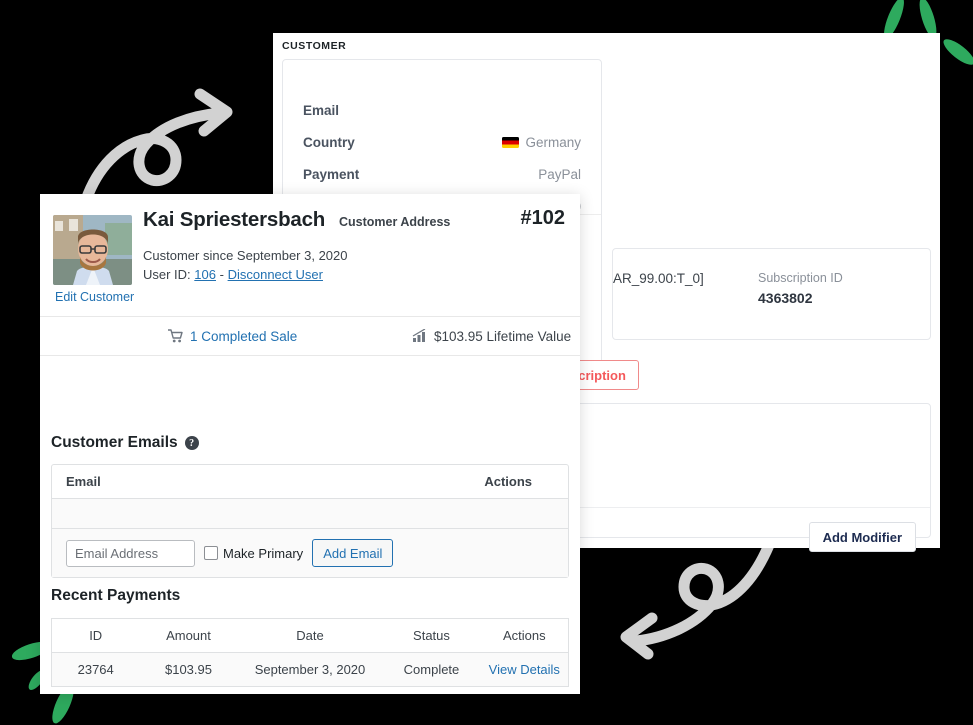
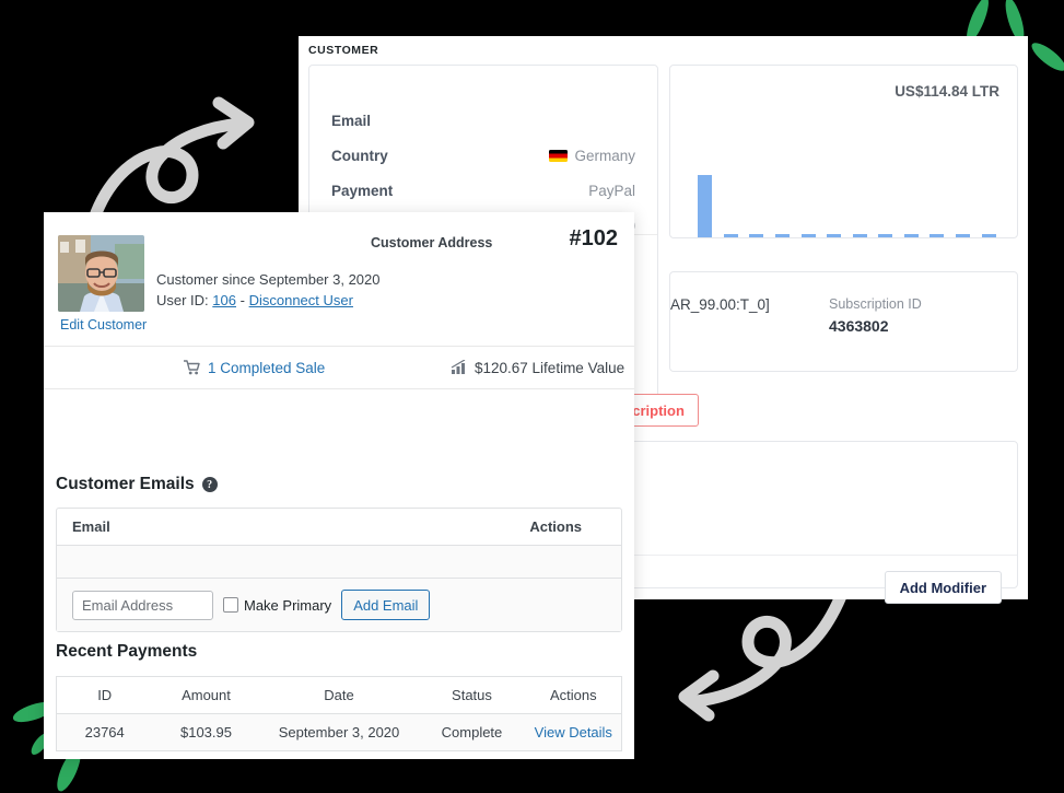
  CUSTOMER
  Email
  Country
  Germany
  Payment
  PayPal
+ US$114.84 LTR
  AR_99.00:T_0]
  Subscription ID
  4363802
  cription
  Add Modifier
  Edit Customer
- Kai Spriestersbach
  Customer Address
  #102
  Customer since September 3, 2020
  User ID: 106 - Disconnect User
  1 Completed Sale
- $103.95 Lifetime Value
+ $120.67 Lifetime Value
  Customer Emails
  ?
  Email
  Actions
  Email Address
  Make Primary
  Add Email
  Recent Payments
  ID	Amount	Date	Status	Actions
  23764	$103.95	September 3, 2020	Complete	View Details
